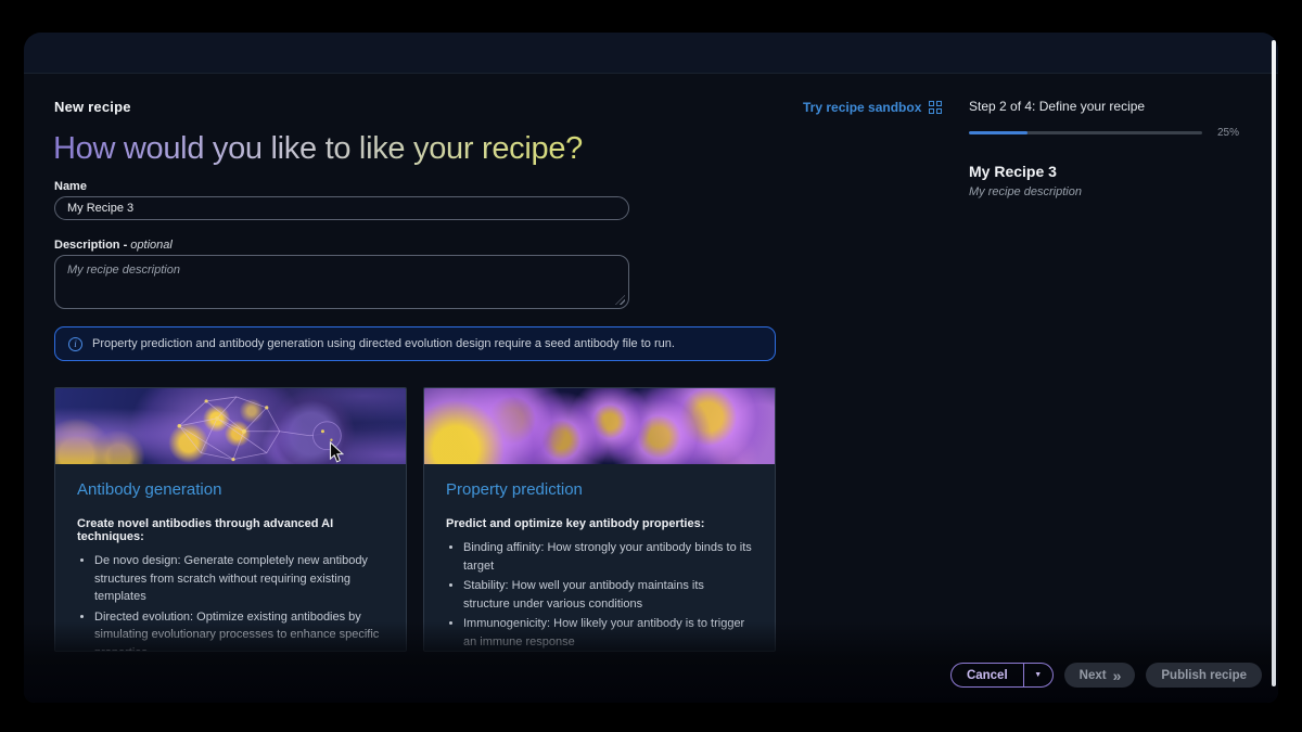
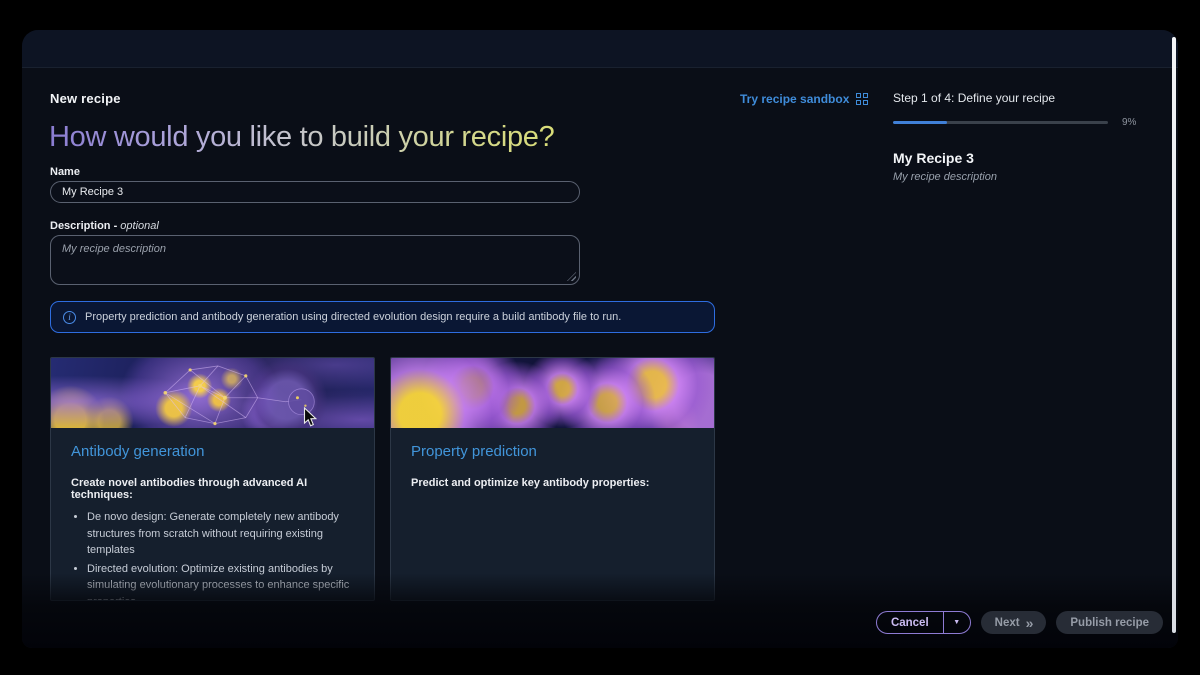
  New recipe
  Try recipe sandbox
- Step 2 of 4: Define your recipe
+ Step 1 of 4: Define your recipe
- 25%
+ 9%
  My Recipe 3
  My recipe description
- How would you like to like your recipe?
+ How would you like to build your recipe?
  Name
  My Recipe 3
  Description - optional
  My recipe description
  i
- Property prediction and antibody generation using directed evolution design require a seed antibody file to run.
+ Property prediction and antibody generation using directed evolution design require a build antibody file to run.
  Antibody generation
  Create novel antibodies through advanced AI techniques:
  De novo design: Generate completely new antibody structures from scratch without requiring existing templates
  Property prediction
  Predict and optimize key antibody properties:
- Binding affinity: How strongly your antibody binds to its target
- Stability: How well your antibody maintains its structure under various conditions
  Cancel
  Next
  »
  Publish recipe
